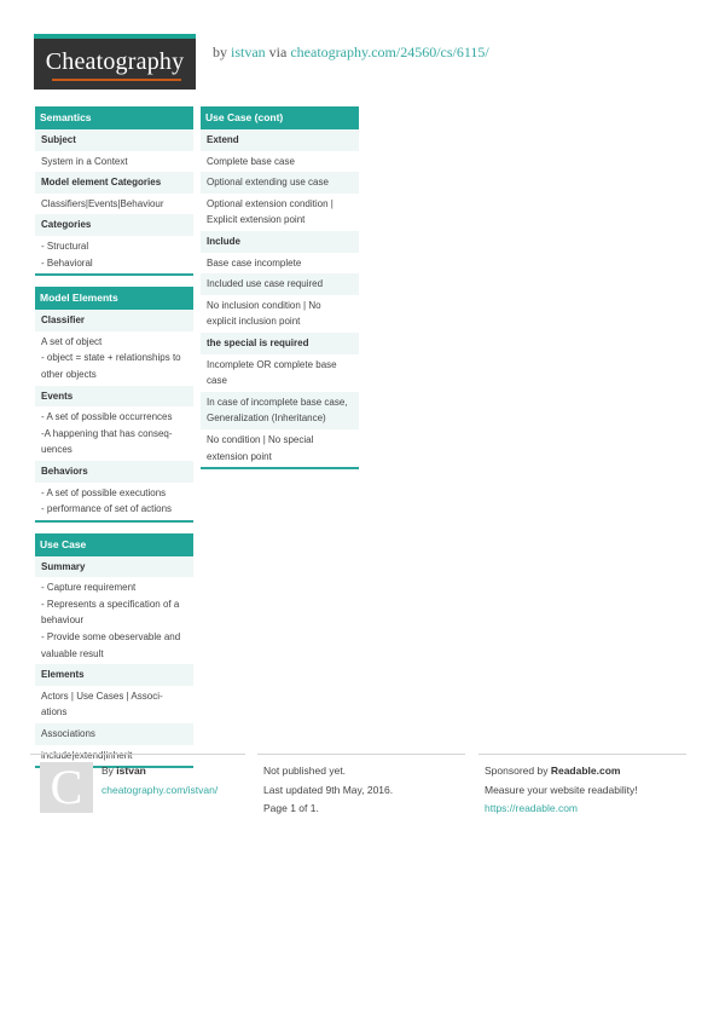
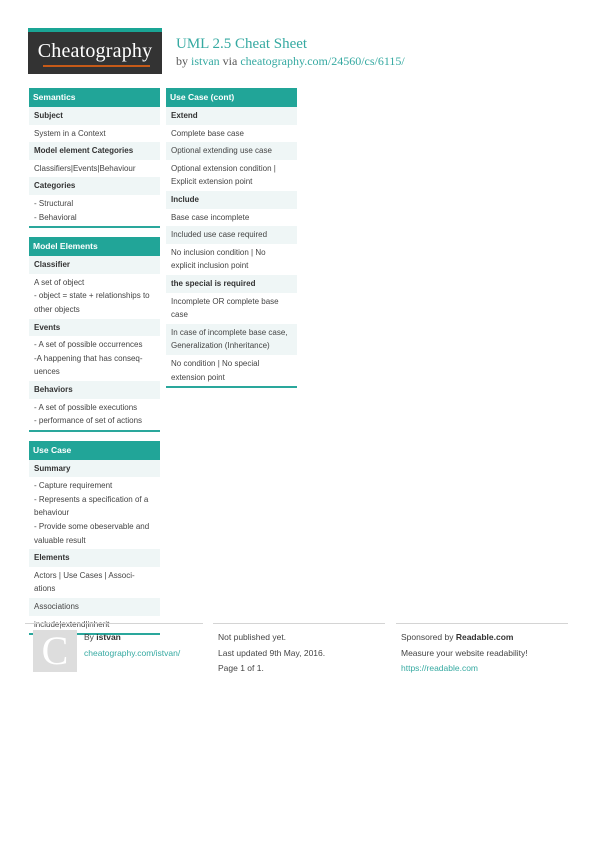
  Cheatography
+ UML 2.5 Cheat Sheet
  by istvan via cheatography.com/24560/cs/6115/
  Semantics
  Subject
  System in a Context
  Model element Categories
  Classifiers|Events|Behaviour
  Categories
  - Structural
  - Behavioral
  Model Elements
  Classifier
  A set of object
  - object = state + relationships to
  other objects
  Events
  - A set of possible occurrences
  -A happening that has conseq-
  uences
  Behaviors
  - A set of possible executions
  - performance of set of actions
  Use Case
  Summary
  - Capture requirement
  - Represents a specification of a
  behaviour
  - Provide some obeservable and
  valuable result
  Elements
  Actors | Use Cases | Associ-
  ations
  Associations
  include|extend|inherit
  Use Case (cont)
  Extend
  Complete base case
  Optional extending use case
  Optional extension condition |
  Explicit extension point
  Include
  Base case incomplete
  Included use case required
  No inclusion condition | No
  explicit inclusion point
  the special is required
  Incomplete OR complete base
  case
  In case of incomplete base case,
  Generalization (Inheritance)
  No condition | No special
  extension point
  C
  By istvan
  cheatography.com/istvan/
  Not published yet.
  Last updated 9th May, 2016.
  Page 1 of 1.
  Sponsored by Readable.com
  Measure your website readability!
  https://readable.com
